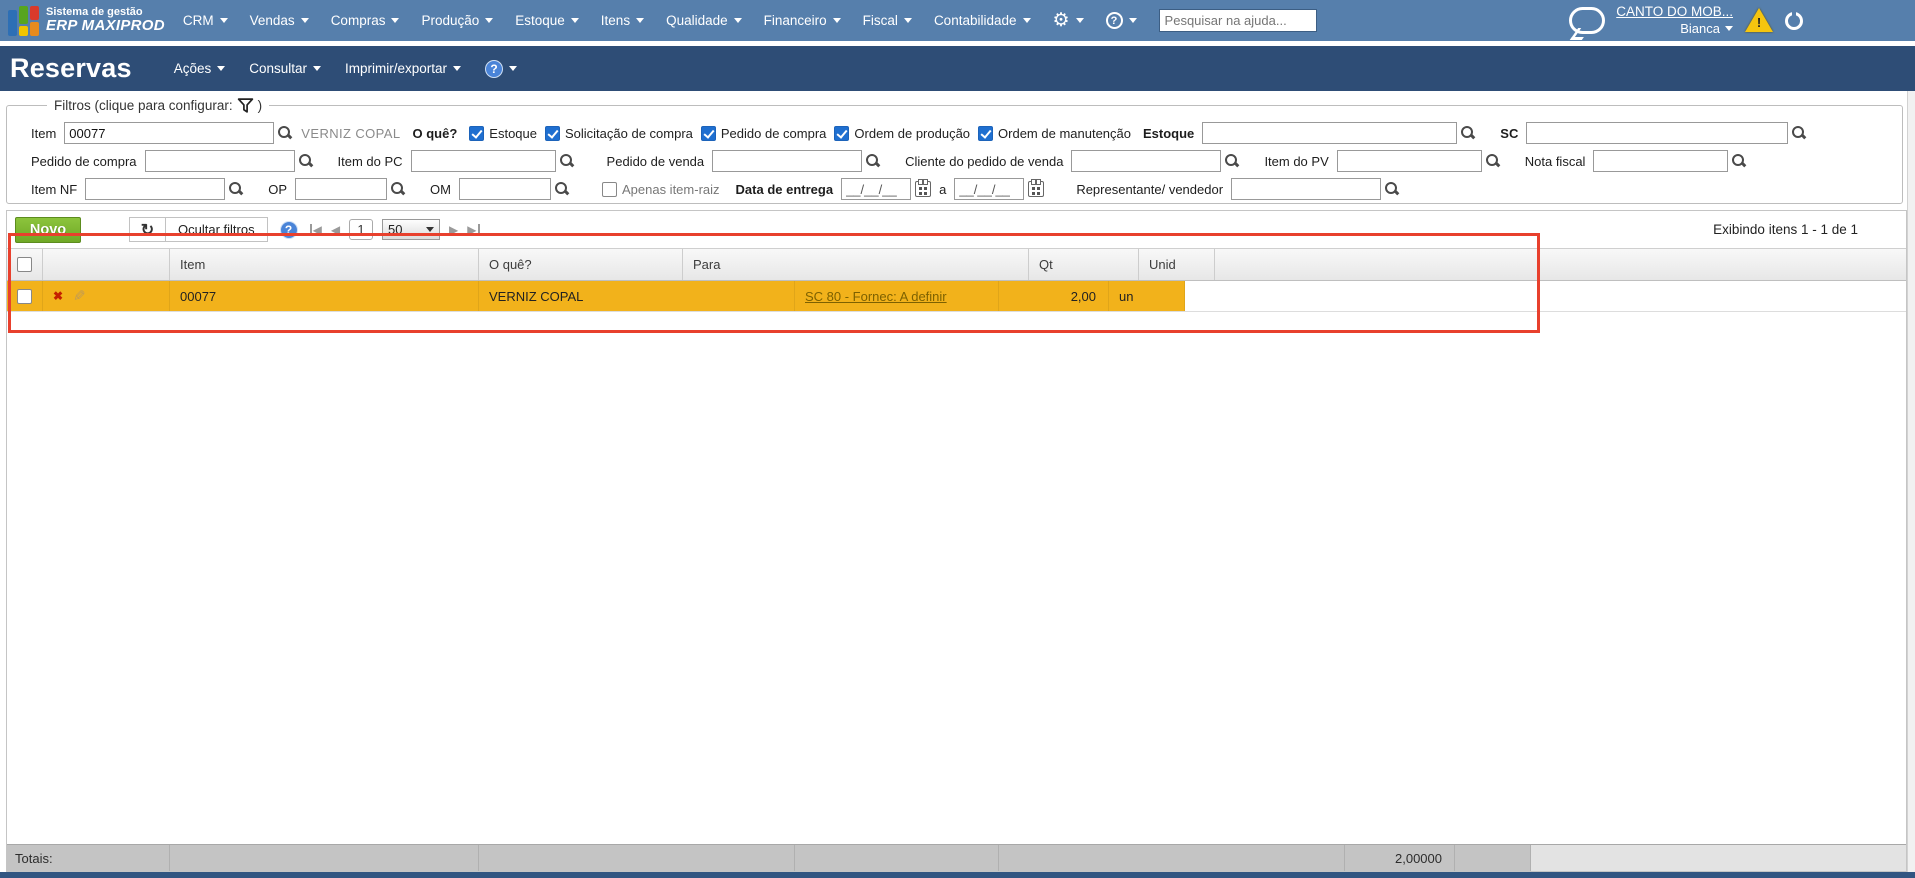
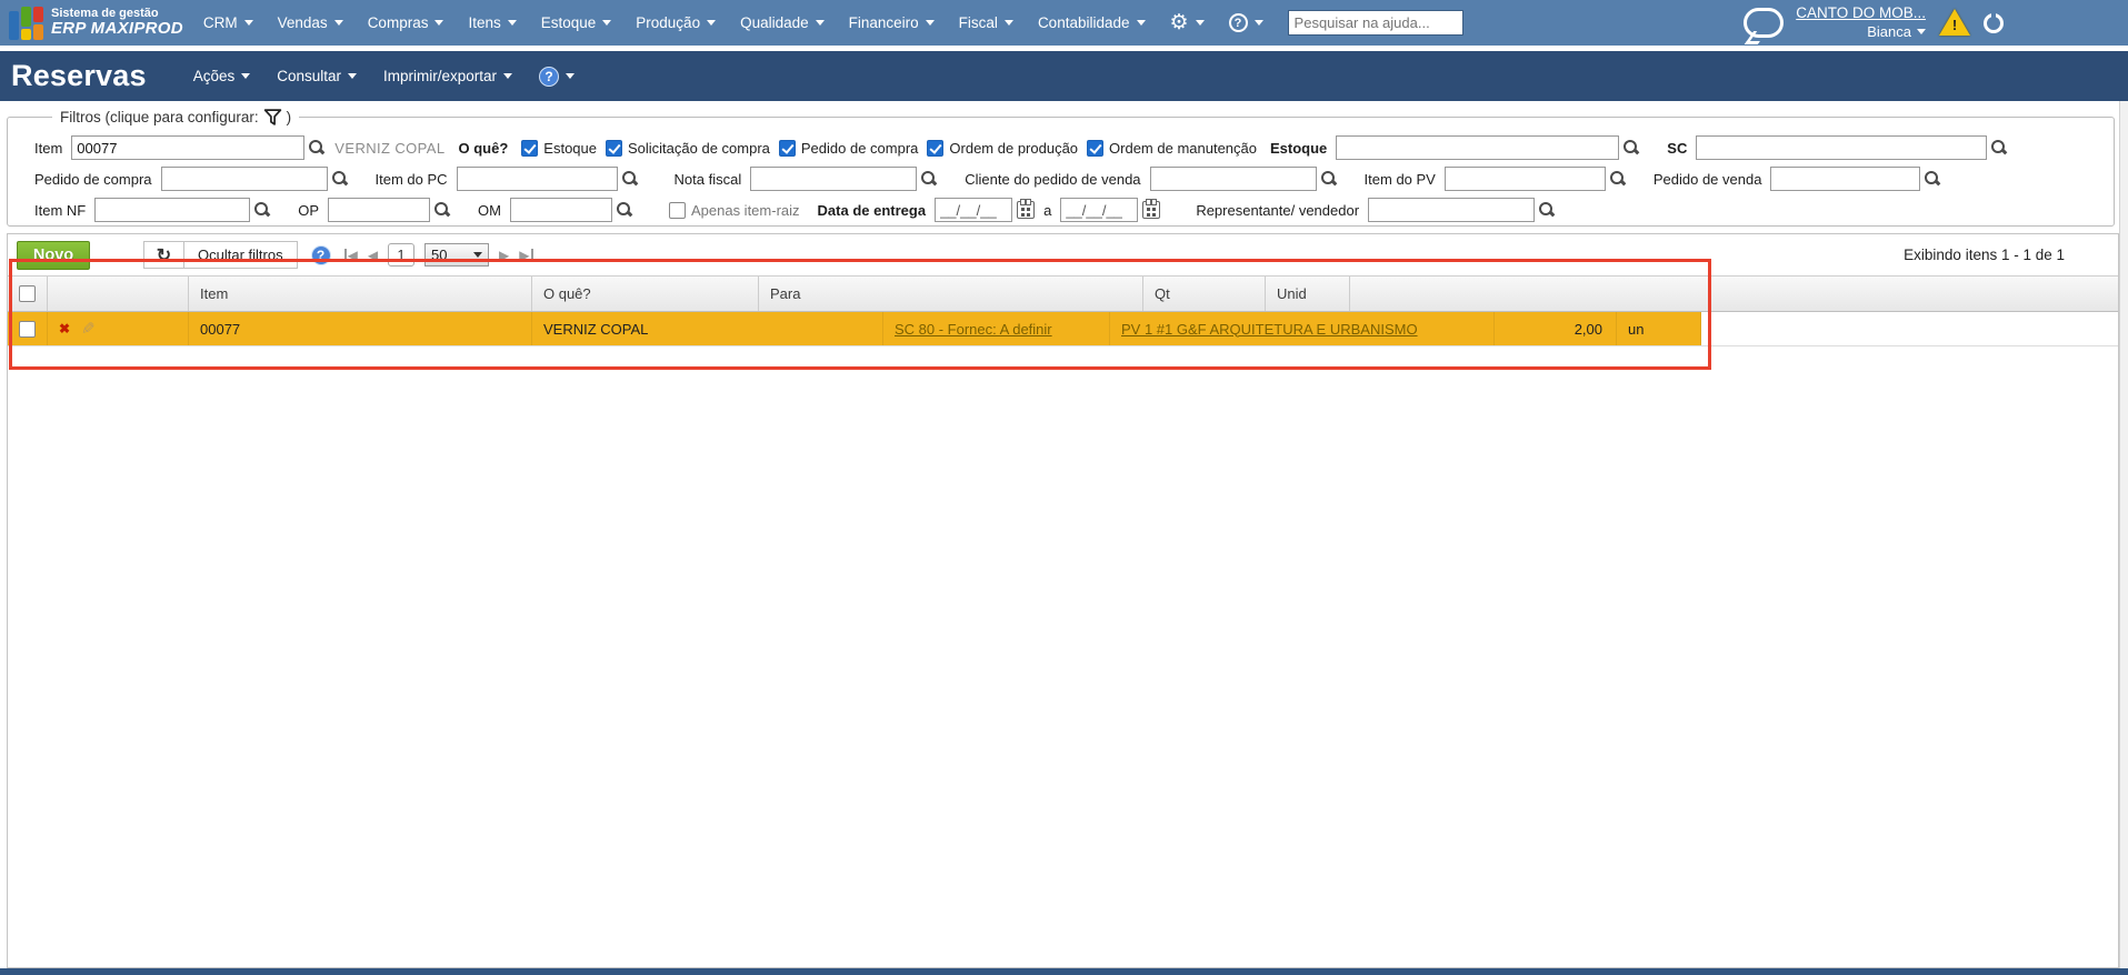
  Sistema de gestão
  ERP MAXIPROD
  CRM
  Vendas
  Compras
- Produção
+ Itens
  Estoque
- Itens
+ Produção
  Qualidade
  Financeiro
  Fiscal
  Contabilidade
  ⚙
  ?
  Pesquisar na ajuda...
  CANTO DO MOB...
  Bianca
  !
  Reservas
  Ações
  Consultar
  Imprimir/exportar
  ?
  Filtros (clique para configurar:
  )
  Item
  00077
  VERNIZ COPAL
  O quê?
  Estoque
  Solicitação de compra
  Pedido de compra
  Ordem de produção
  Ordem de manutenção
  Estoque
  SC
  Pedido de compra
  Item do PC
- Pedido de venda
+ Nota fiscal
  Cliente do pedido de venda
  Item do PV
- Nota fiscal
+ Pedido de venda
  Item NF
  OP
  OM
  Apenas item-raiz
  Data de entrega
  __/__/__
  a
  __/__/__
  Representante/ vendedor
  Novo
  ↻
  Ocultar filtros
  ?
  ◀
  ◀
  1
  50
  ▶
  ▶
  Exibindo itens 1 - 1 de 1
  Item
  O quê?
  Para
  Qt
  Unid
  ✖
  00077
  VERNIZ COPAL
  SC 80 - Fornec: A definir
+ PV 1 #1 G&F ARQUITETURA E URBANISMO
  2,00
  un
- Totais:
- 2,00000
